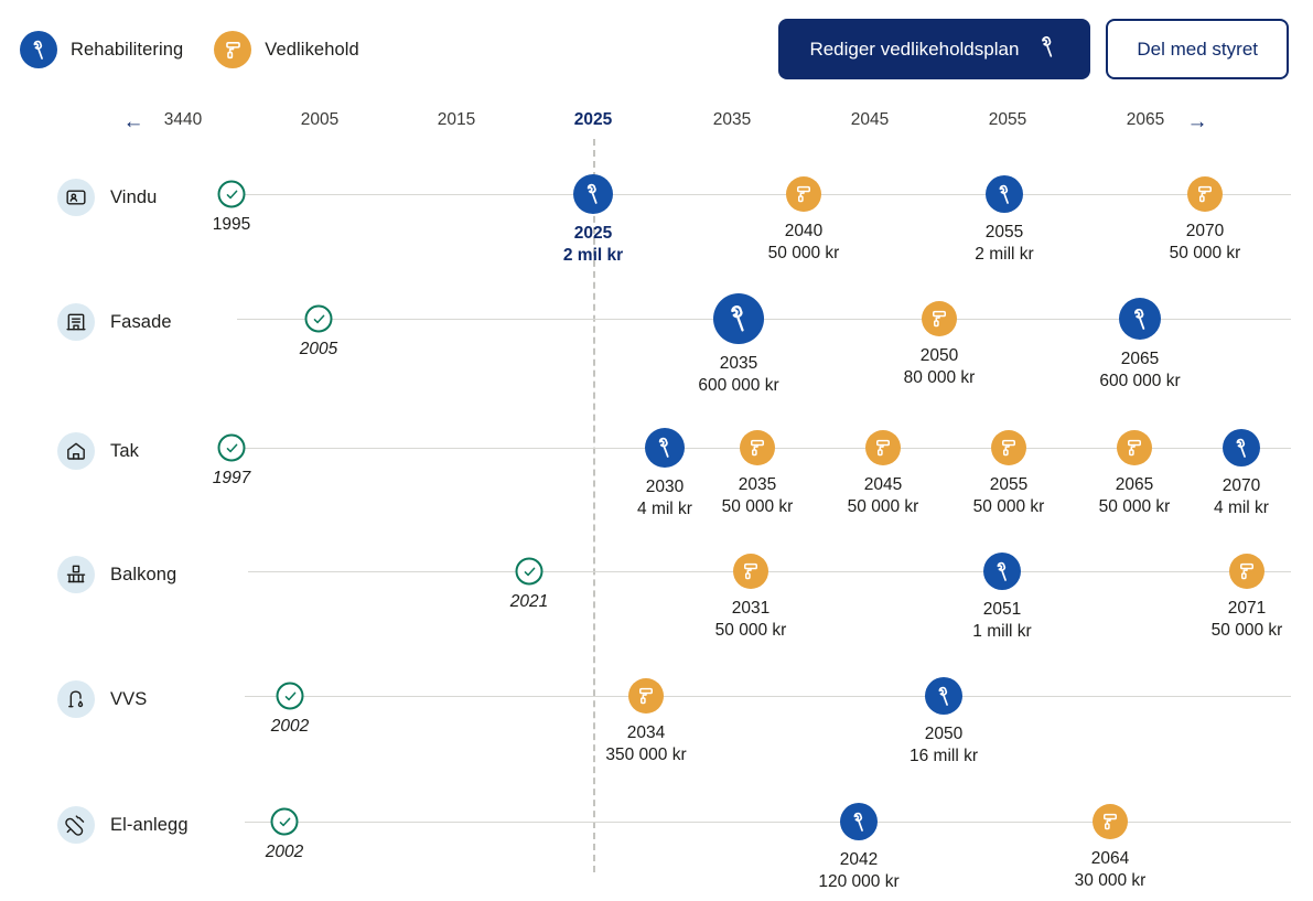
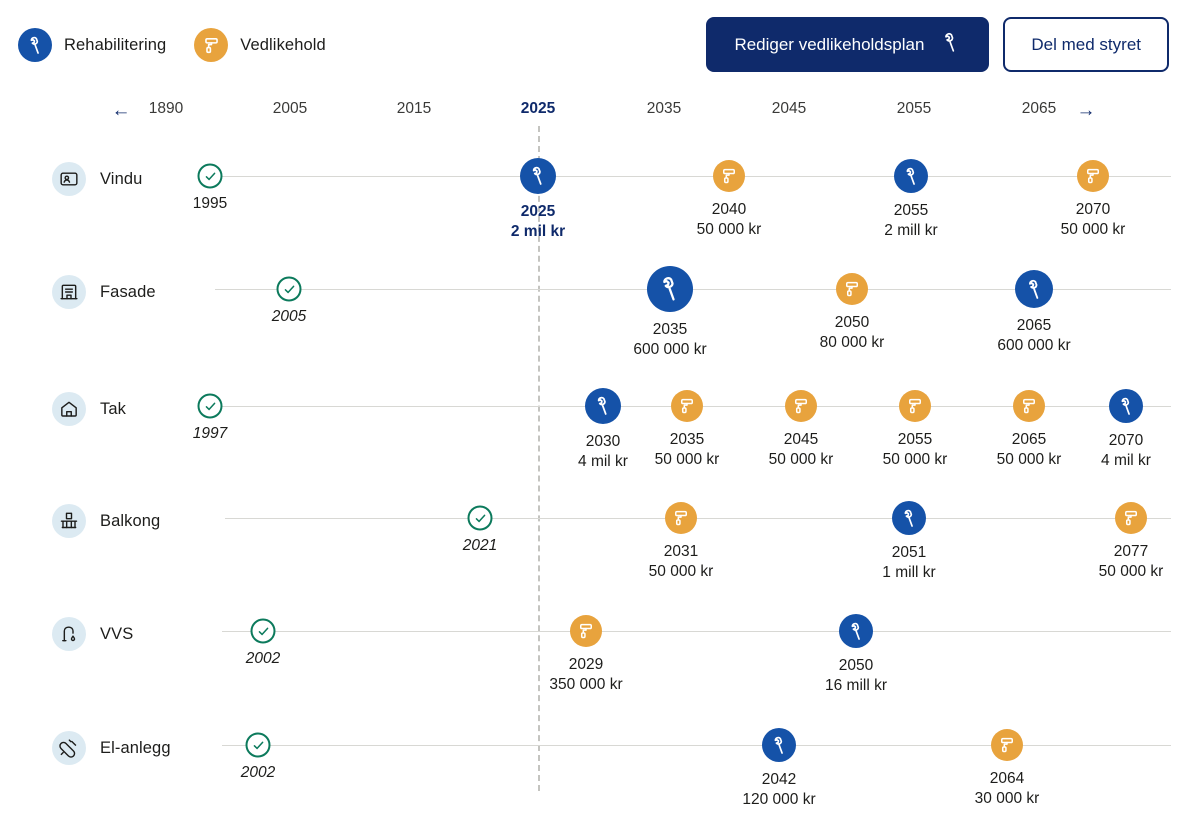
  Rehabilitering
  Vedlikehold
  Rediger vedlikeholdsplan
  Del med styret
  ←
- 3440
+ 1890
  2005
  2015
  2025
  2035
  2045
  2055
  2065
  →
  Vindu
  1995
  2025
  2 mil kr
  2040
  50 000 kr
  2055
  2 mill kr
  2070
  50 000 kr
  Fasade
  2005
  2035
  600 000 kr
  2050
  80 000 kr
  2065
  600 000 kr
  Tak
  1997
  2030
  4 mil kr
  2035
  50 000 kr
  2045
  50 000 kr
  2055
  50 000 kr
  2065
  50 000 kr
  2070
  4 mil kr
  Balkong
  2021
  2031
  50 000 kr
  2051
  1 mill kr
- 2071
+ 2077
  50 000 kr
  VVS
  2002
- 2034
+ 2029
  350 000 kr
  2050
  16 mill kr
  El-anlegg
  2002
  2042
  120 000 kr
  2064
  30 000 kr
